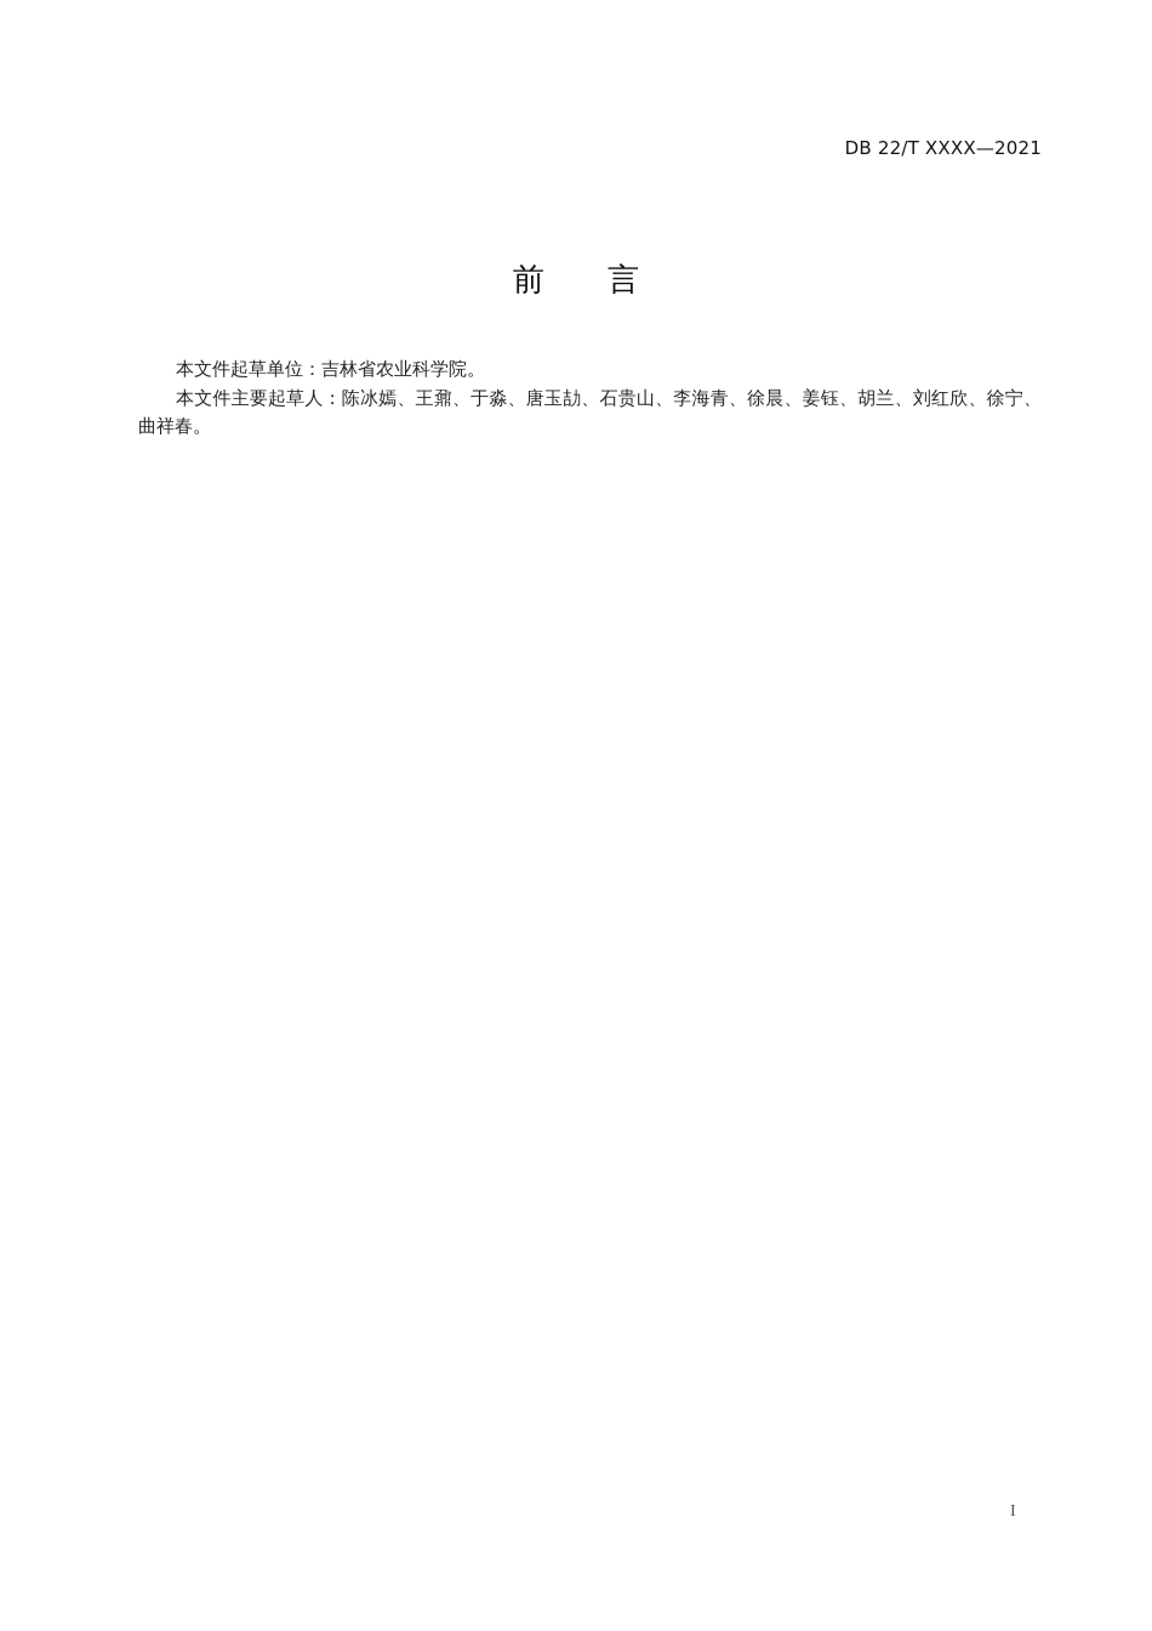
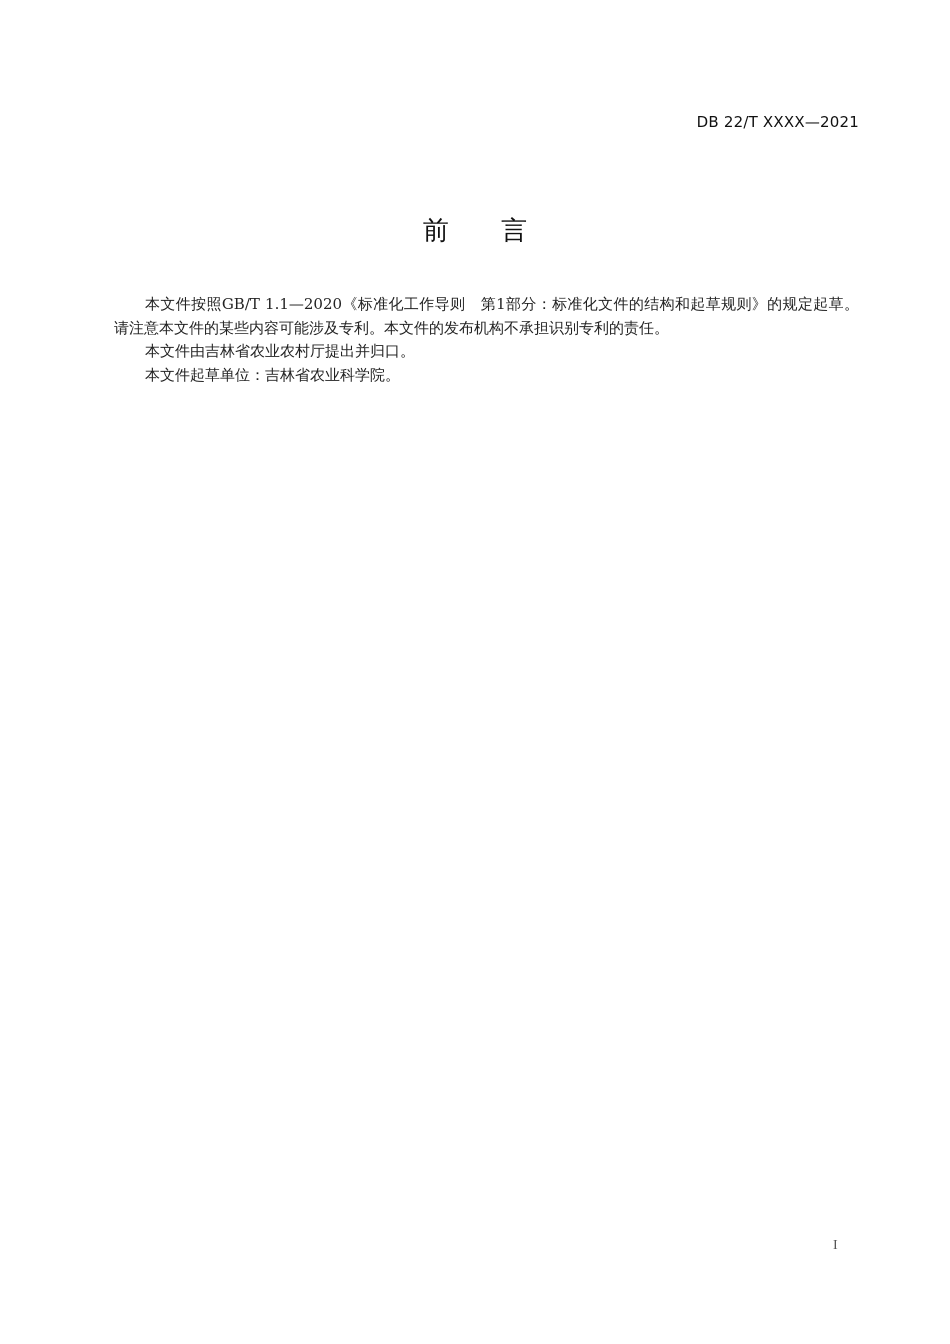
  DB 22/T XXXX—2021
  前 言
+ 本文件按照GB/T 1.1—2020《标准化工作导则 第1部分：标准化文件的结构和起草规则》的规定起草。请注意本文件的某些内容可能涉及专利。本文件的发布机构不承担识别专利的责任。
+ 本文件由吉林省农业农村厅提出并归口。
  本文件起草单位：吉林省农业科学院。
- 本文件主要起草人：陈冰嫣、王鼐、于淼、唐玉劼、石贵山、李海青、徐晨、姜钰、胡兰、刘红欣、徐宁、曲祥春。
  I
